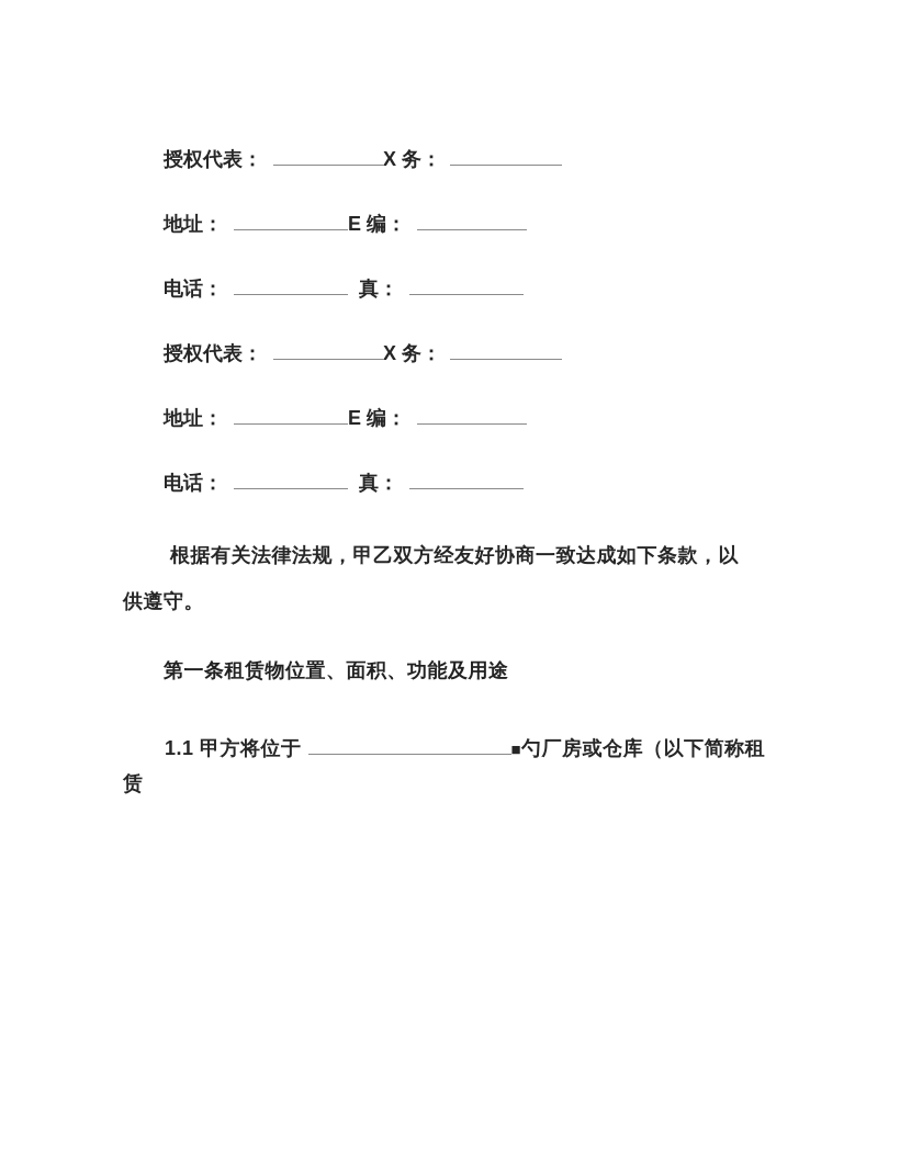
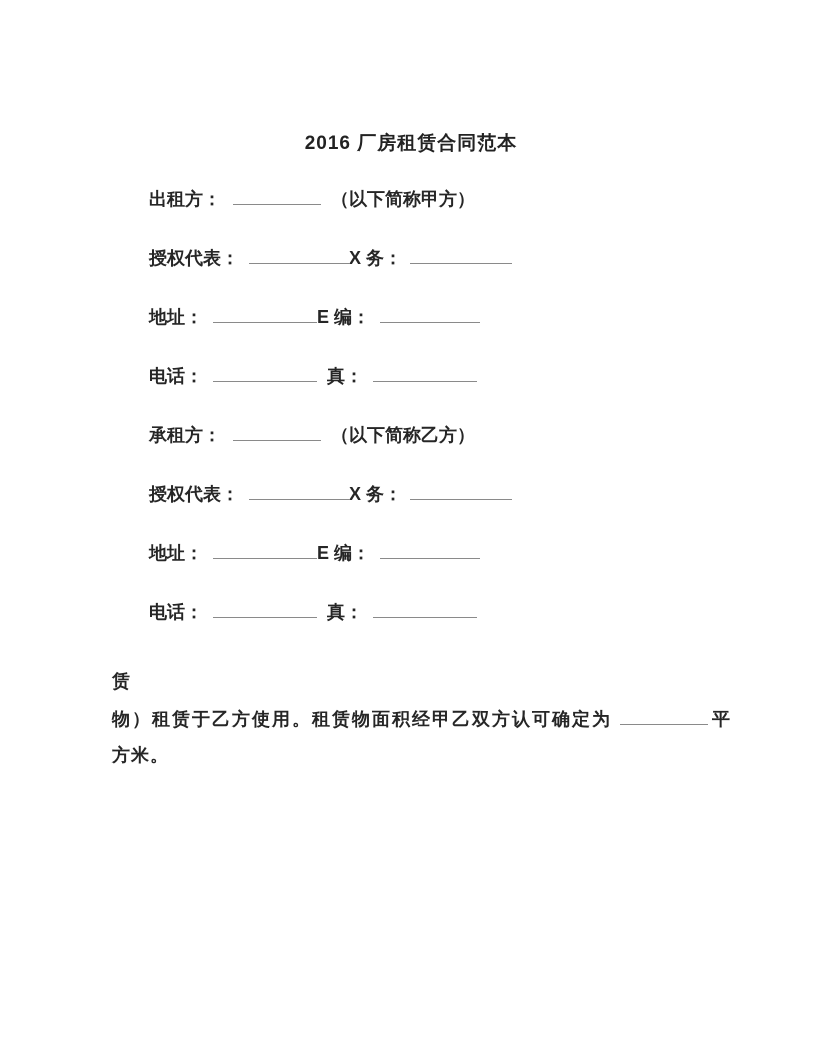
+ 2016 厂房租赁合同范本
+ 出租方： （以下简称甲方）
  授权代表： X 务：
  地址： E 编：
  电话： 真：
+ 承租方： （以下简称乙方）
  授权代表： X 务：
  地址： E 编：
  电话： 真：
- 根据有关法律法规，甲乙双方经友好协商一致达成如下条款，以
- 供遵守。
- 第一条租赁物位置、面积、功能及用途
- 1.1 甲方将位于 ■勺厂房或仓库（以下简称租
  赁
+ 物）租赁于乙方使用。租赁物面积经甲乙双方认可确定为 平
+ 方米。
